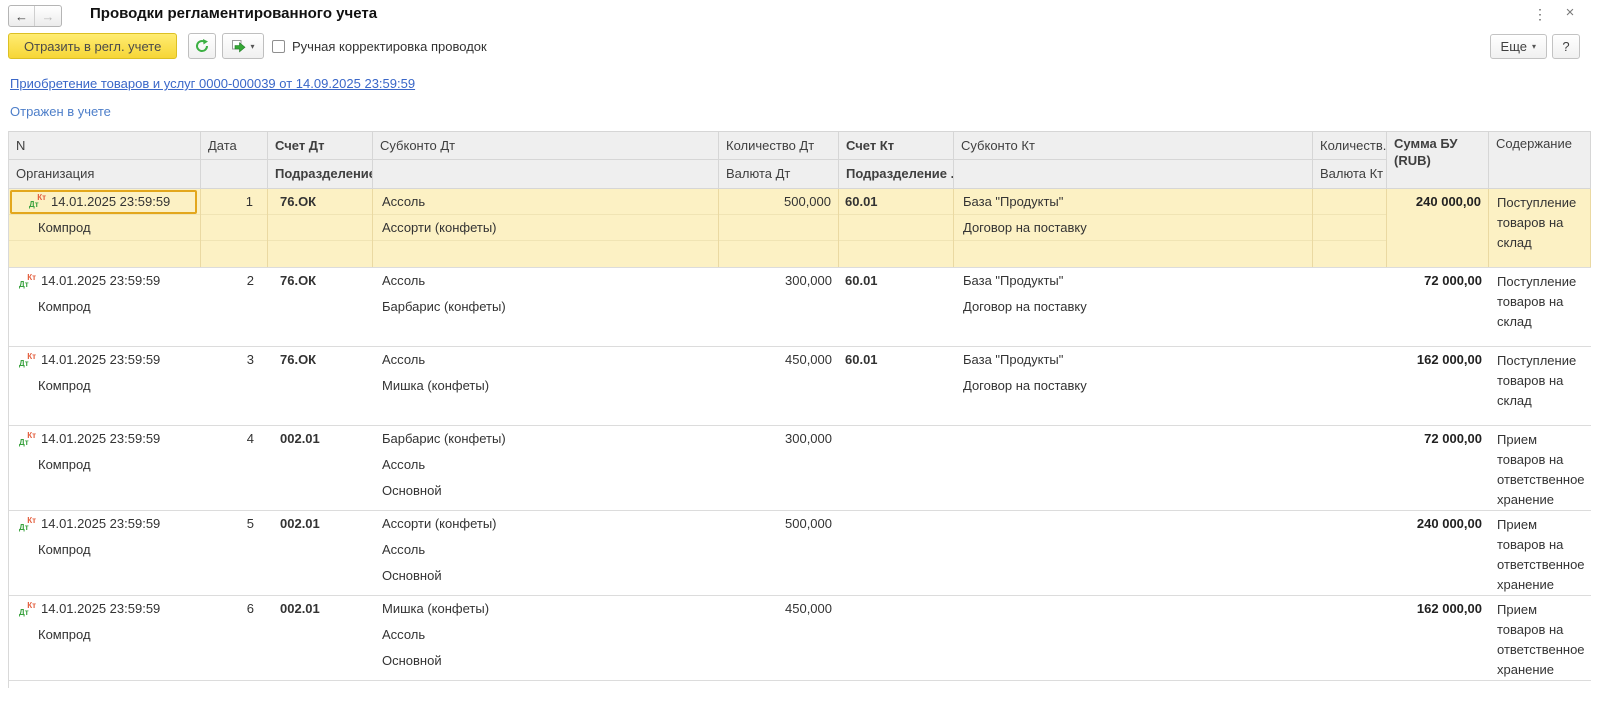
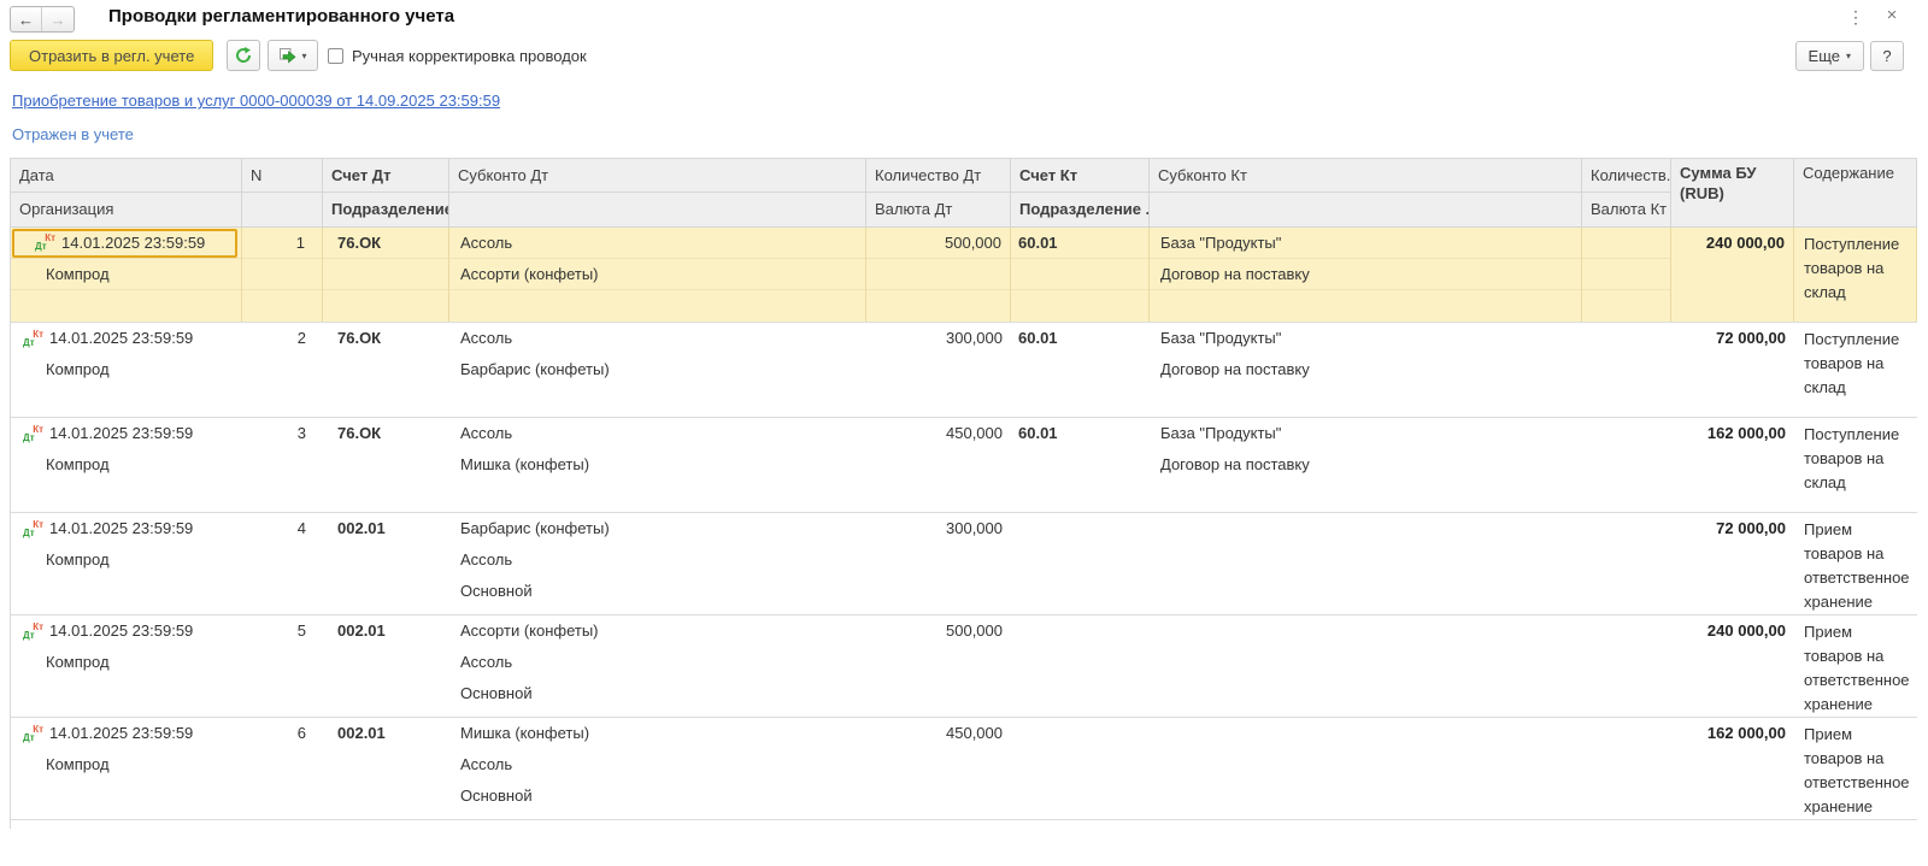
  ←
  →
  Проводки регламентированного учета
  ⋮
  ×
  Отразить в регл. учете
  ▾
  Ручная корректировка проводок
  Еще
  ▾
  ?
  Приобретение товаров и услуг 0000-000039 от 14.09.2025 23:59:59
  Отражен в учете
- N
+ Дата
  Организация
- Дата
+ N
  Счет Дт
  Подразделени
  Субконто Дт
  Количество Дт
  Валюта Дт
  Счет Кт
  Подразделение .
  Субконто Кт
  Количеств.
  Валюта Кт
  Сумма БУ (RUB)
  Содержание
  Дт
  Кт
  14.01.2025 23:59:59
  Компрод
  1
  76.ОК
  Ассоль
  Ассорти (конфеты)
  500,000
  60.01
  База "Продукты"
  Договор на поставку
  240 000,00
  Поступление товаров на склад
  Дт
  Кт
  14.01.2025 23:59:59
  Компрод
  2
  76.ОК
  Ассоль
  Барбарис (конфеты)
  300,000
  60.01
  База "Продукты"
  Договор на поставку
  72 000,00
  Поступление товаров на склад
  Дт
  Кт
  14.01.2025 23:59:59
  Компрод
  3
  76.ОК
  Ассоль
  Мишка (конфеты)
  450,000
  60.01
  База "Продукты"
  Договор на поставку
  162 000,00
  Поступление товаров на склад
  Дт
  Кт
  14.01.2025 23:59:59
  Компрод
  4
  002.01
  Барбарис (конфеты)
  Ассоль
  Основной
  300,000
  72 000,00
  Прием товаров на ответственное хранение
  Дт
  Кт
  14.01.2025 23:59:59
  Компрод
  5
  002.01
  Ассорти (конфеты)
  Ассоль
  Основной
  500,000
  240 000,00
  Прием товаров на ответственное хранение
  Дт
  Кт
  14.01.2025 23:59:59
  Компрод
  6
  002.01
  Мишка (конфеты)
  Ассоль
  Основной
  450,000
  162 000,00
  Прием товаров на ответственное хранение
